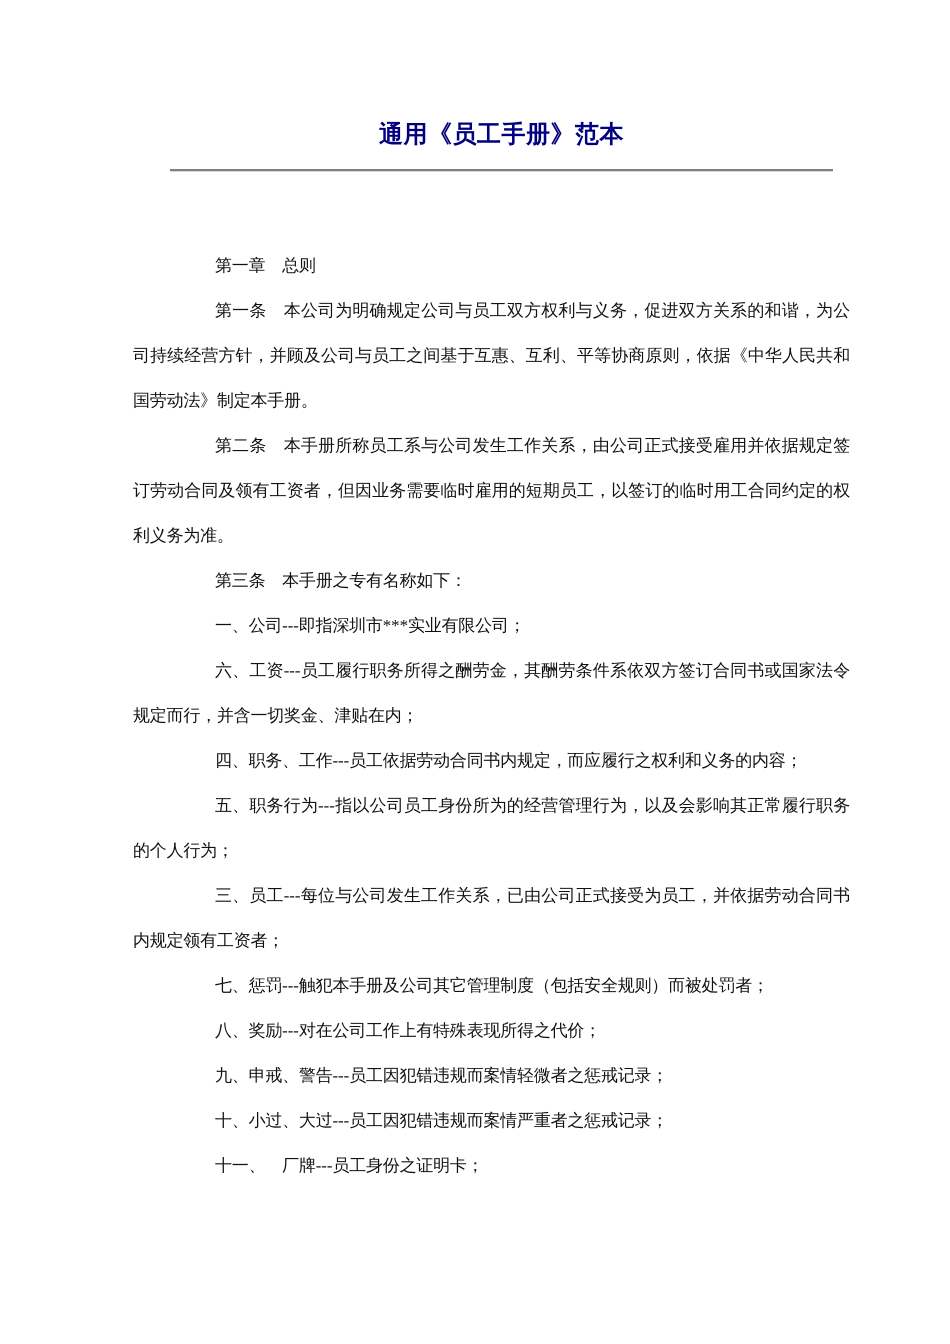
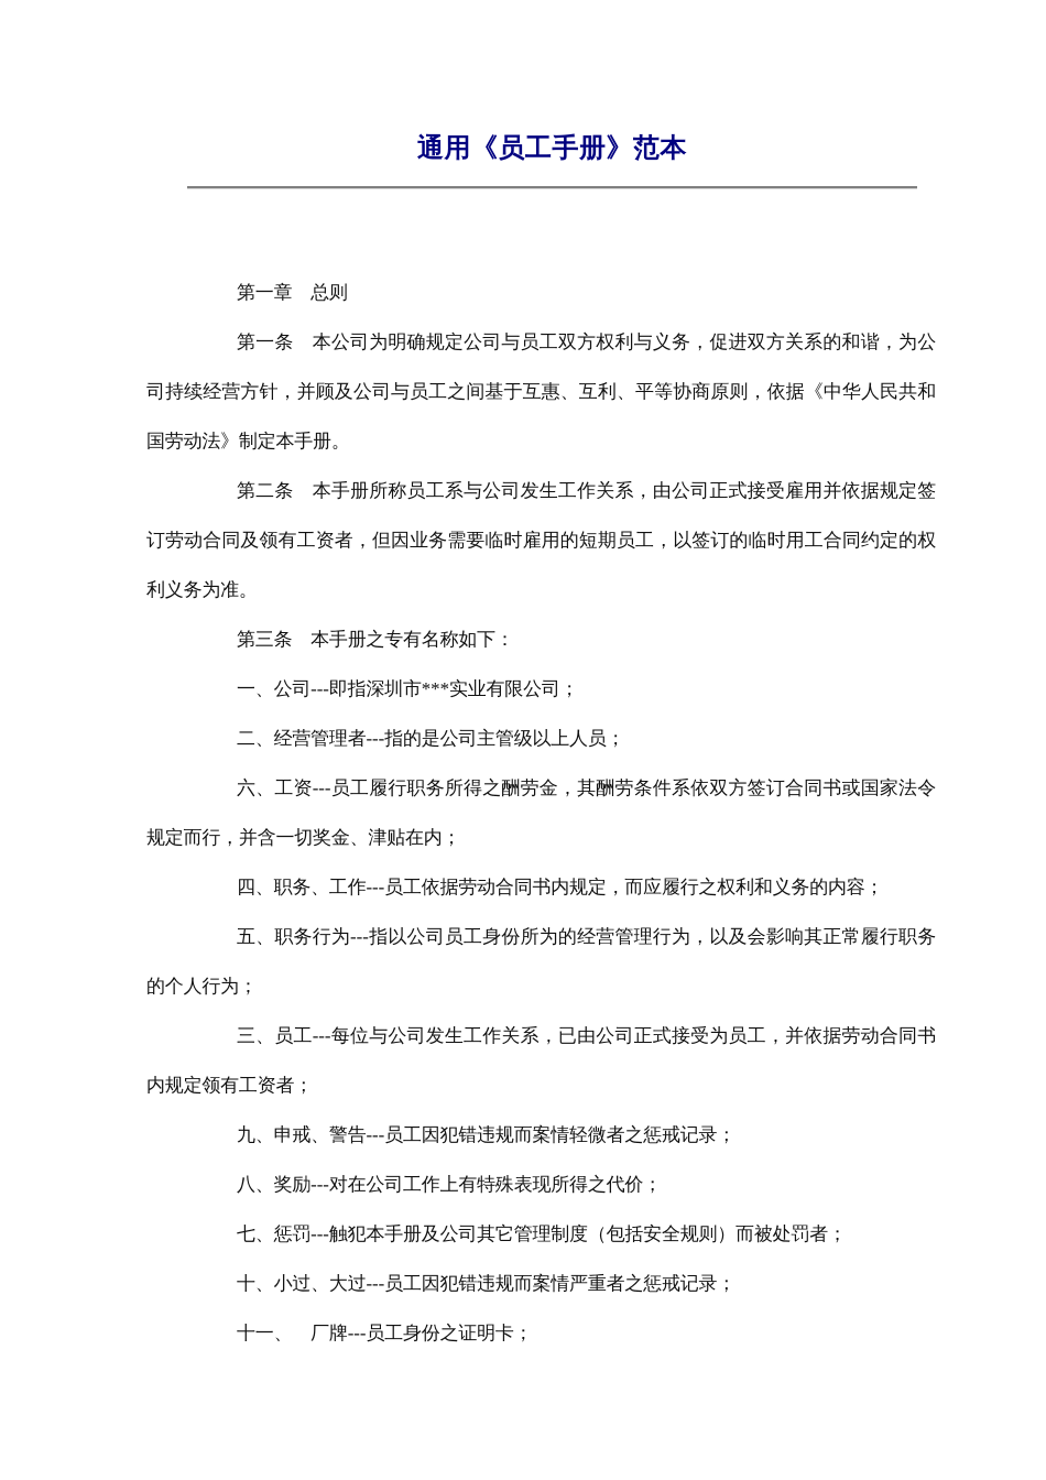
  通用《员工手册》范本
  第一章 总则
  第一条 本公司为明确规定公司与员工双方权利与义务，促进双方关系的和谐，为公司持续经营方针，并顾及公司与员工之间基于互惠、互利、平等协商原则，依据《中华人民共和国劳动法》制定本手册。
  第二条 本手册所称员工系与公司发生工作关系，由公司正式接受雇用并依据规定签订劳动合同及领有工资者，但因业务需要临时雇用的短期员工，以签订的临时用工合同约定的权利义务为准。
  第三条 本手册之专有名称如下：
  一、公司---即指深圳市***实业有限公司；
+ 二、经营管理者---指的是公司主管级以上人员；
  六、工资---员工履行职务所得之酬劳金，其酬劳条件系依双方签订合同书或国家法令规定而行，并含一切奖金、津贴在内；
  四、职务、工作---员工依据劳动合同书内规定，而应履行之权利和义务的内容；
  五、职务行为---指以公司员工身份所为的经营管理行为，以及会影响其正常履行职务的个人行为；
  三、员工---每位与公司发生工作关系，已由公司正式接受为员工，并依据劳动合同书内规定领有工资者；
- 七、惩罚---触犯本手册及公司其它管理制度（包括安全规则）而被处罚者；
+ 九、申戒、警告---员工因犯错违规而案情轻微者之惩戒记录；
  八、奖励---对在公司工作上有特殊表现所得之代价；
- 九、申戒、警告---员工因犯错违规而案情轻微者之惩戒记录；
+ 七、惩罚---触犯本手册及公司其它管理制度（包括安全规则）而被处罚者；
  十、小过、大过---员工因犯错违规而案情严重者之惩戒记录；
  十一、 厂牌---员工身份之证明卡；
